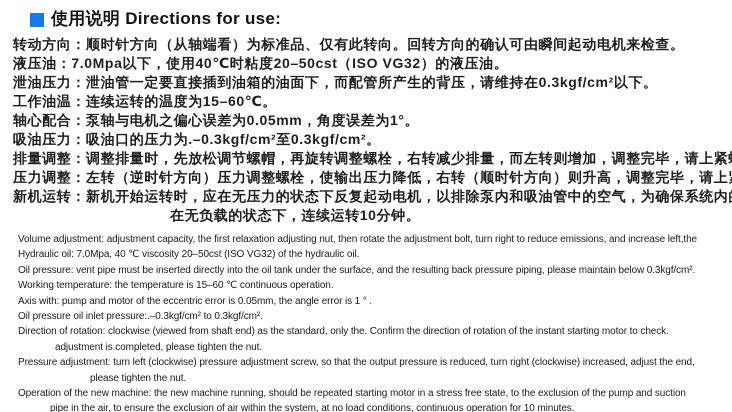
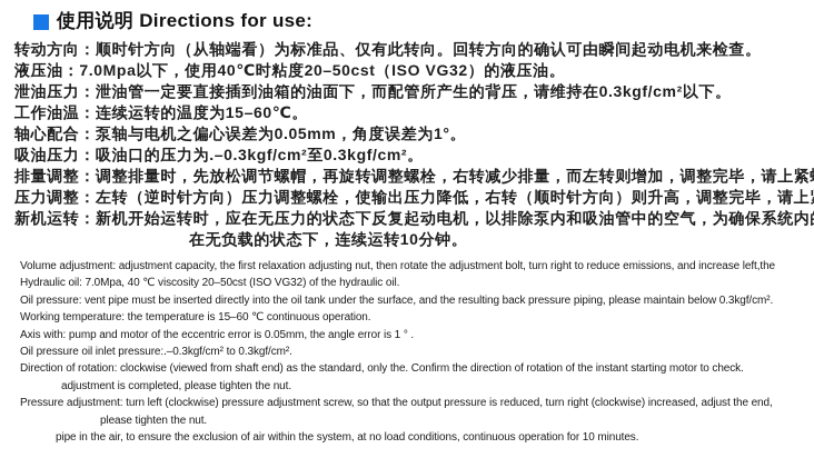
  使用说明 Directions for use:
  转动方向：顺时针方向（从轴端看）为标准品、仅有此转向。回转方向的确认可由瞬间起动电机来检查。
  液压油：7.0Mpa以下，使用40℃时粘度20–50cst（ISO VG32）的液压油。
  泄油压力：泄油管一定要直接插到油箱的油面下，而配管所产生的背压，请维持在0.3kgf/cm²以下。
  工作油温：连续运转的温度为15–60℃。
  轴心配合：泵轴与电机之偏心误差为0.05mm，角度误差为1°。
  吸油压力：吸油口的压力为.–0.3kgf/cm²至0.3kgf/cm²。
  排量调整：调整排量时，先放松调节螺帽，再旋转调整螺栓，右转减少排量，而左转则增加，调整完毕，请上紧
  压力调整：左转（逆时针方向）压力调整螺栓，使输出压力降低，右转（顺时针方向）则升高，调整完毕，请上
  新机运转：新机开始运转时，应在无压力的状态下反复起动电机，以排除泵内和吸油管中的空气，为确保系统内
  在无负载的状态下，连续运转10分钟。
  Volume adjustment: adjustment capacity, the first relaxation adjusting nut, then rotate the adjustment bolt, turn right to reduce emissions, and increase left,the
  Hydraulic oil: 7.0Mpa, 40 ℃ viscosity 20–50cst (ISO VG32) of the hydraulic oil.
  Oil pressure: vent pipe must be inserted directly into the oil tank under the surface, and the resulting back pressure piping, please maintain below 0.3kgf/cm².
  Working temperature: the temperature is 15–60 ℃ continuous operation.
  Axis with: pump and motor of the eccentric error is 0.05mm, the angle error is 1 ° .
  Oil pressure oil inlet pressure:.–0.3kgf/cm² to 0.3kgf/cm².
  Direction of rotation: clockwise (viewed from shaft end) as the standard, only the. Confirm the direction of rotation of the instant starting motor to check.
  adjustment is completed, please tighten the nut.
  Pressure adjustment: turn left (clockwise) pressure adjustment screw, so that the output pressure is reduced, turn right (clockwise) increased, adjust the end,
  please tighten the nut.
- Operation of the new machine: the new machine running, should be repeated starting motor in a stress free state, to the exclusion of the pump and suction
  pipe in the air, to ensure the exclusion of air within the system, at no load conditions, continuous operation for 10 minutes.
